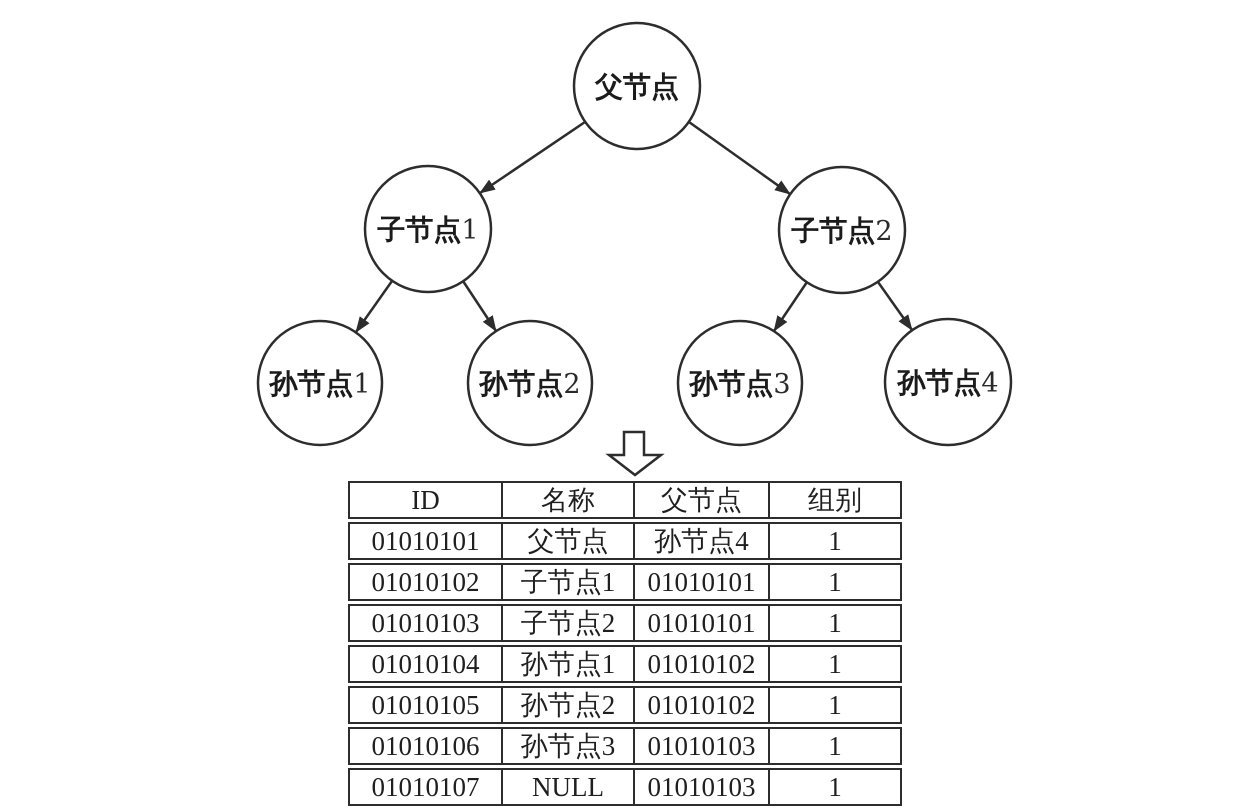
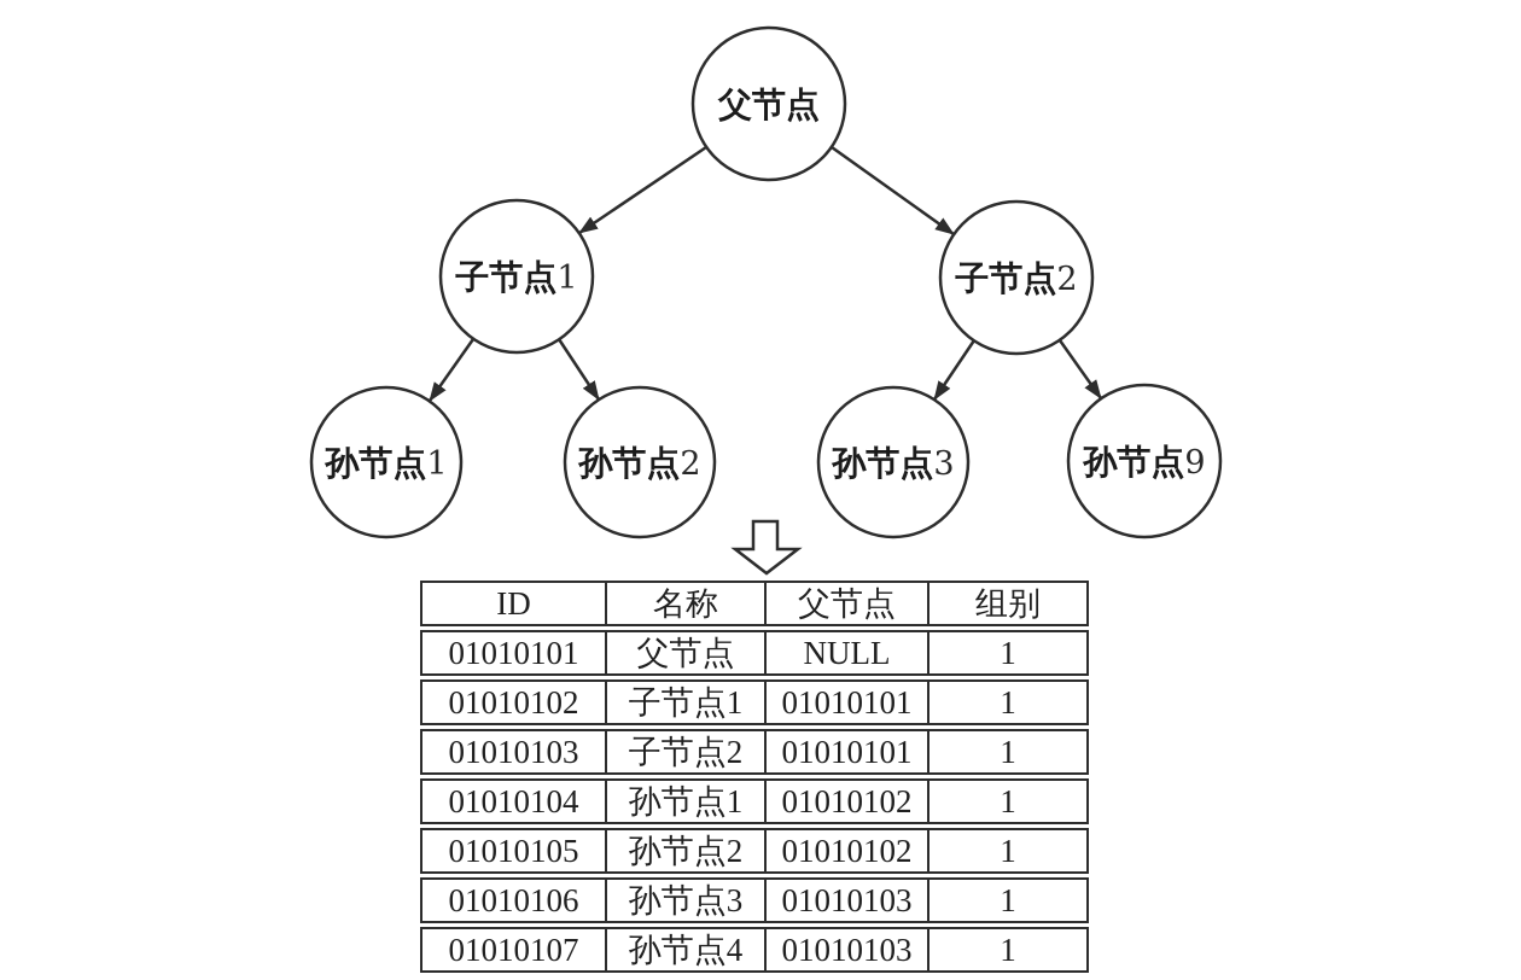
  父节点
  子节点1
  子节点2
  孙节点1
  孙节点2
  孙节点3
- 孙节点4
+ 孙节点9
  ID	名称	父节点	组别
- 01010101	父节点	孙节点4	1
+ 01010101	父节点	NULL	1
  01010102	子节点1	01010101	1
  01010103	子节点2	01010101	1
  01010104	孙节点1	01010102	1
  01010105	孙节点2	01010102	1
  01010106	孙节点3	01010103	1
- 01010107	NULL	01010103	1
+ 01010107	孙节点4	01010103	1
